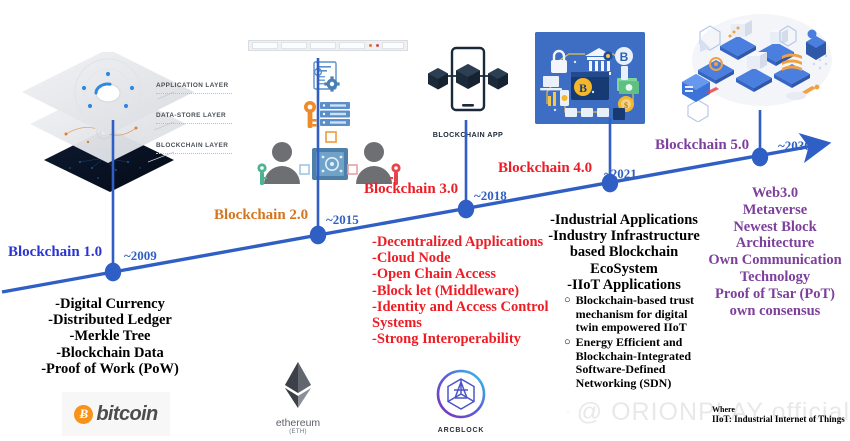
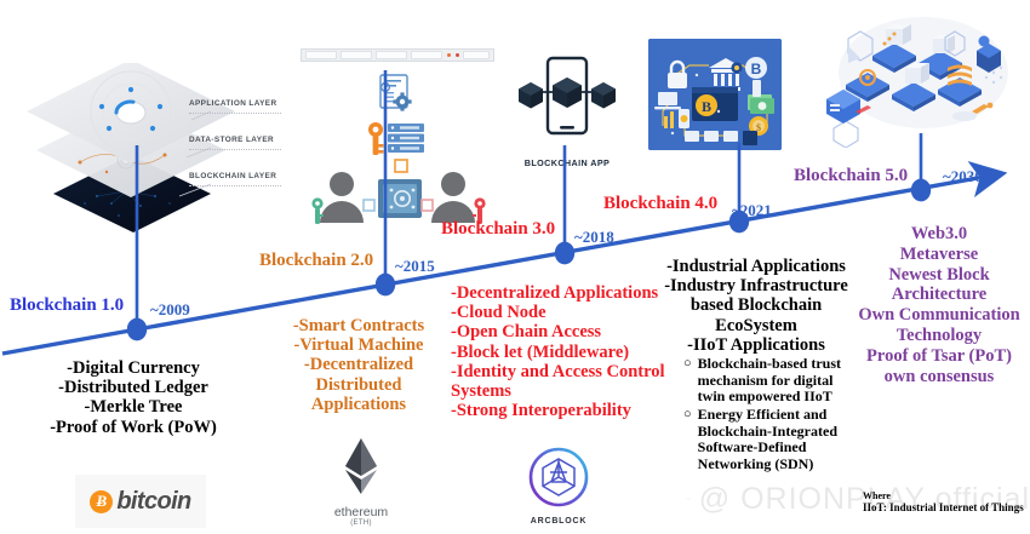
  BLOCKCHAIN APP
  B
  B
  $
  Blockchain 1.0
  ~2009
  -Digital Currency
  -Distributed Ledger
  -Merkle Tree
- -Blockchain Data
  -Proof of Work (PoW)
  Blockchain 2.0
  ~2015
+ -Smart Contracts
+ -Virtual Machine
+ -Decentralized Distributed
+ Applications
  Blockchain 3.0
  ~2018
  -Decentralized Applications
  -Cloud Node
  -Open Chain Access
  -Block let (Middleware)
  -Identity and Access Control
  Systems
  -Strong Interoperability
  Blockchain 4.0
  ~2021
  -Industrial Applications
  -Industry Infrastructure
  based Blockchain EcoSystem
  -IIoT Applications
  ○
  Blockchain-based trust mechanism for digital twin empowered IIoT
  ○
  Energy Efficient and Blockchain-Integrated Software-Defined Networking (SDN)
  Blockchain 5.0
  ~2030
  Web3.0
  Metaverse
  Newest Block
  Architecture
  Own Communication
  Technology
  Proof of Tsar (PoT)
  own consensus
  Ƀ
  bitcoin
  ethereum
  @ ORIONPLAY official
  Where
  IIoT: Industrial Internet of Things
